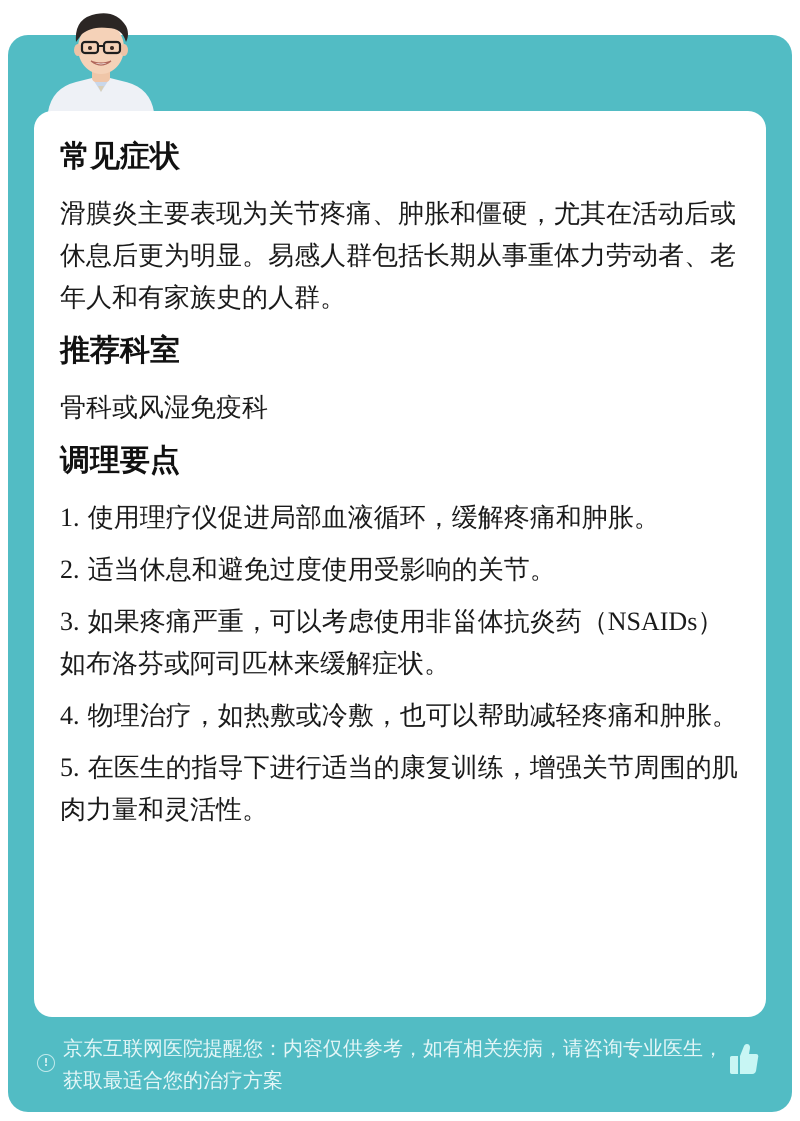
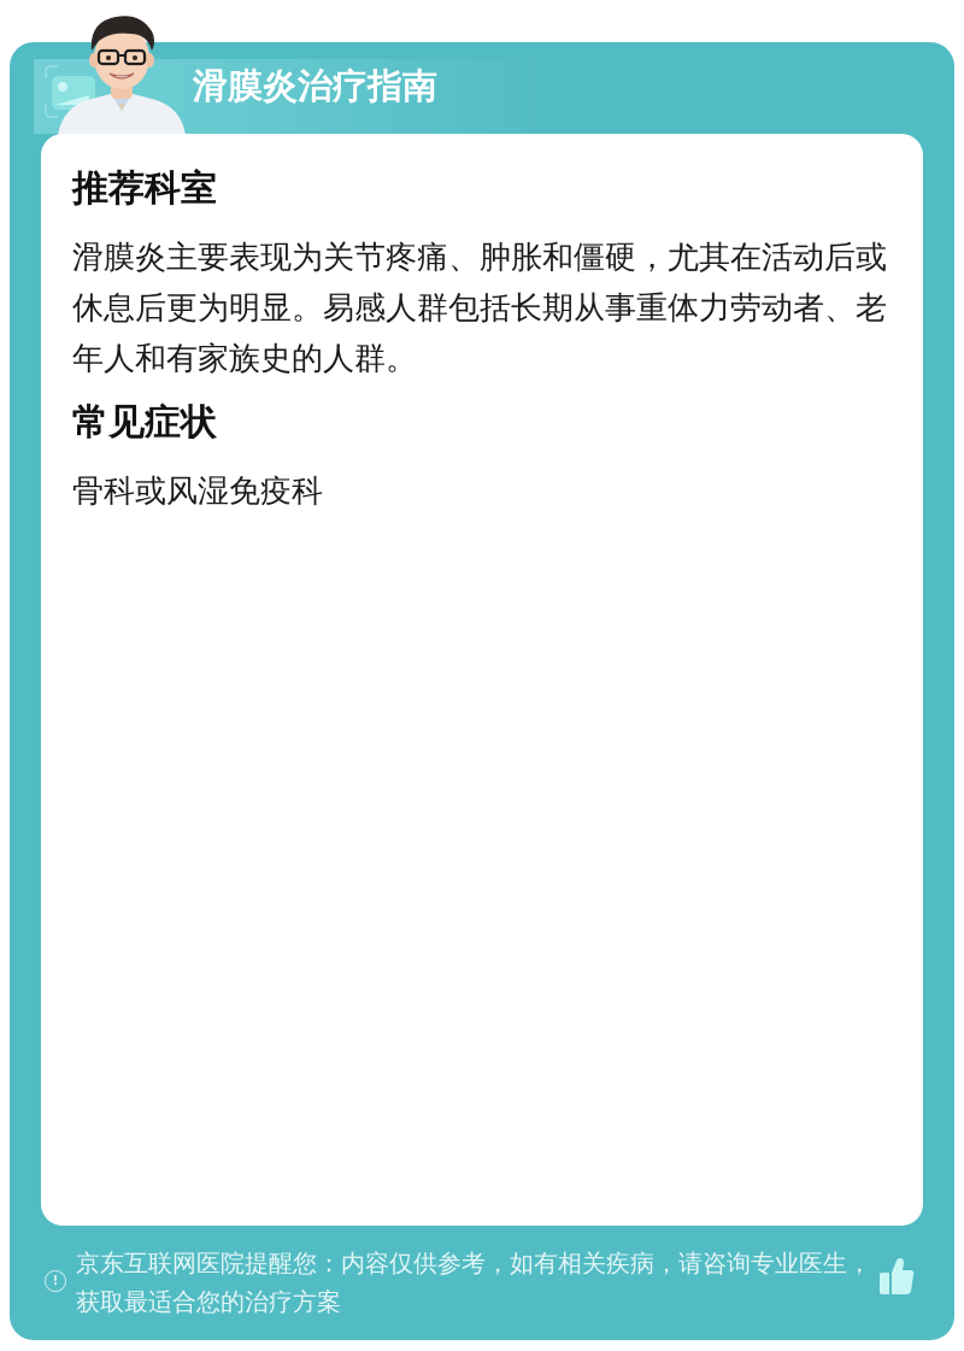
+ 滑膜炎治疗指南
- 常见症状
+ 推荐科室
  滑膜炎主要表现为关节疼痛、肿胀和僵硬，尤其在活动后或休息后更为明显。易感人群包括长期从事重体力劳动者、老年人和有家族史的人群。
- 推荐科室
+ 常见症状
  骨科或风湿免疫科
- 调理要点
- 1. 使用理疗仪促进局部血液循环，缓解疼痛和肿胀。
- 2. 适当休息和避免过度使用受影响的关节。
- 3. 如果疼痛严重，可以考虑使用非甾体抗炎药（NSAIDs）如布洛芬或阿司匹林来缓解症状。
- 4. 物理治疗，如热敷或冷敷，也可以帮助减轻疼痛和肿胀。
- 5. 在医生的指导下进行适当的康复训练，增强关节周围的肌肉力量和灵活性。
  !
  京东互联网医院提醒您：内容仅供参考，如有相关疾病，请咨询专业医生，获取最适合您的治疗方案
